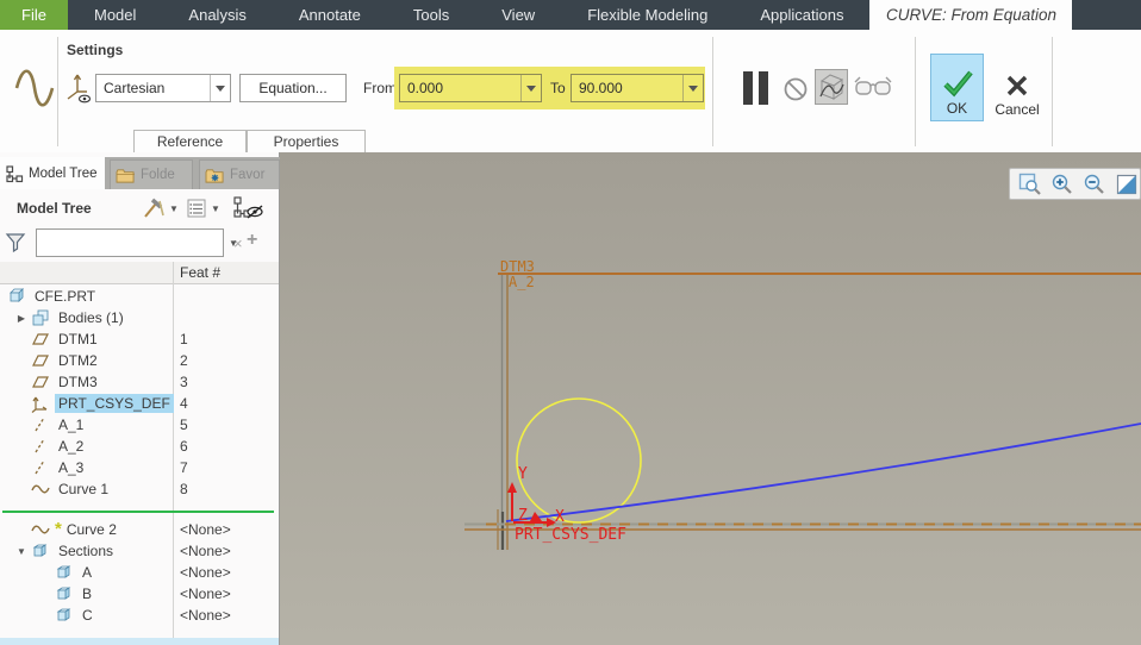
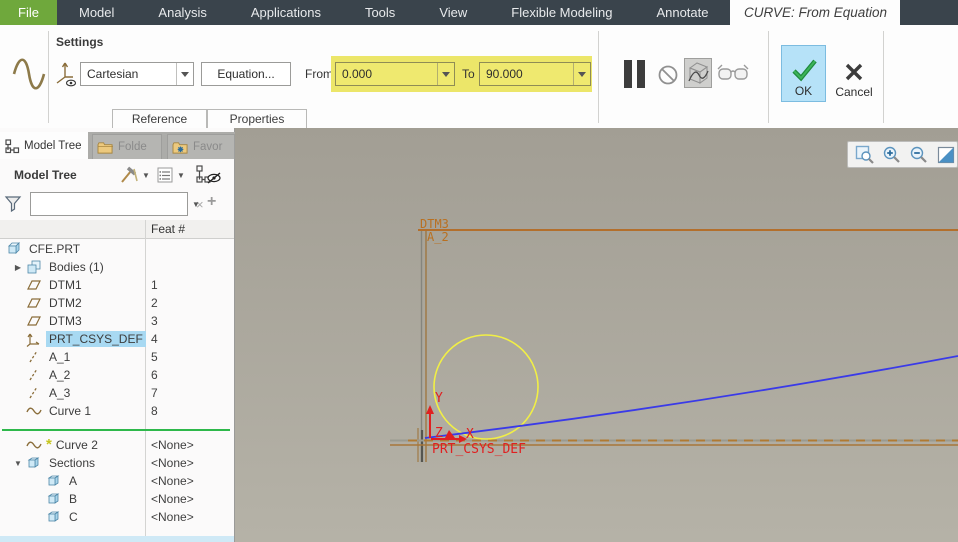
  File
  Model
  Analysis
- Annotate
+ Applications
  Tools
  View
  Flexible Modeling
- Applications
+ Annotate
  CURVE: From Equation
  Settings
  Cartesian
  Equation...
  From
  0.000
  To
  90.000
  OK
  Cancel
  Reference
  Properties
  Model Tree
  Folde
  Favor
  Model Tree
  ▼
  ▼
  ×
  ▼
  +
  Feat #
  CFE.PRT
  ▶
  Bodies (1)
  DTM1
  1
  DTM2
  2
  DTM3
  3
  PRT_CSYS_DEF
  4
  A_1
  5
  A_2
  6
  A_3
  7
  Curve 1
  8
  *
  Curve 2
  <None>
  ▼
  Sections
  <None>
  A
  <None>
  B
  <None>
  C
  <None>
  DTM3
  A_2
  Y
  Z
  X
  PRT_CSYS_DEF
